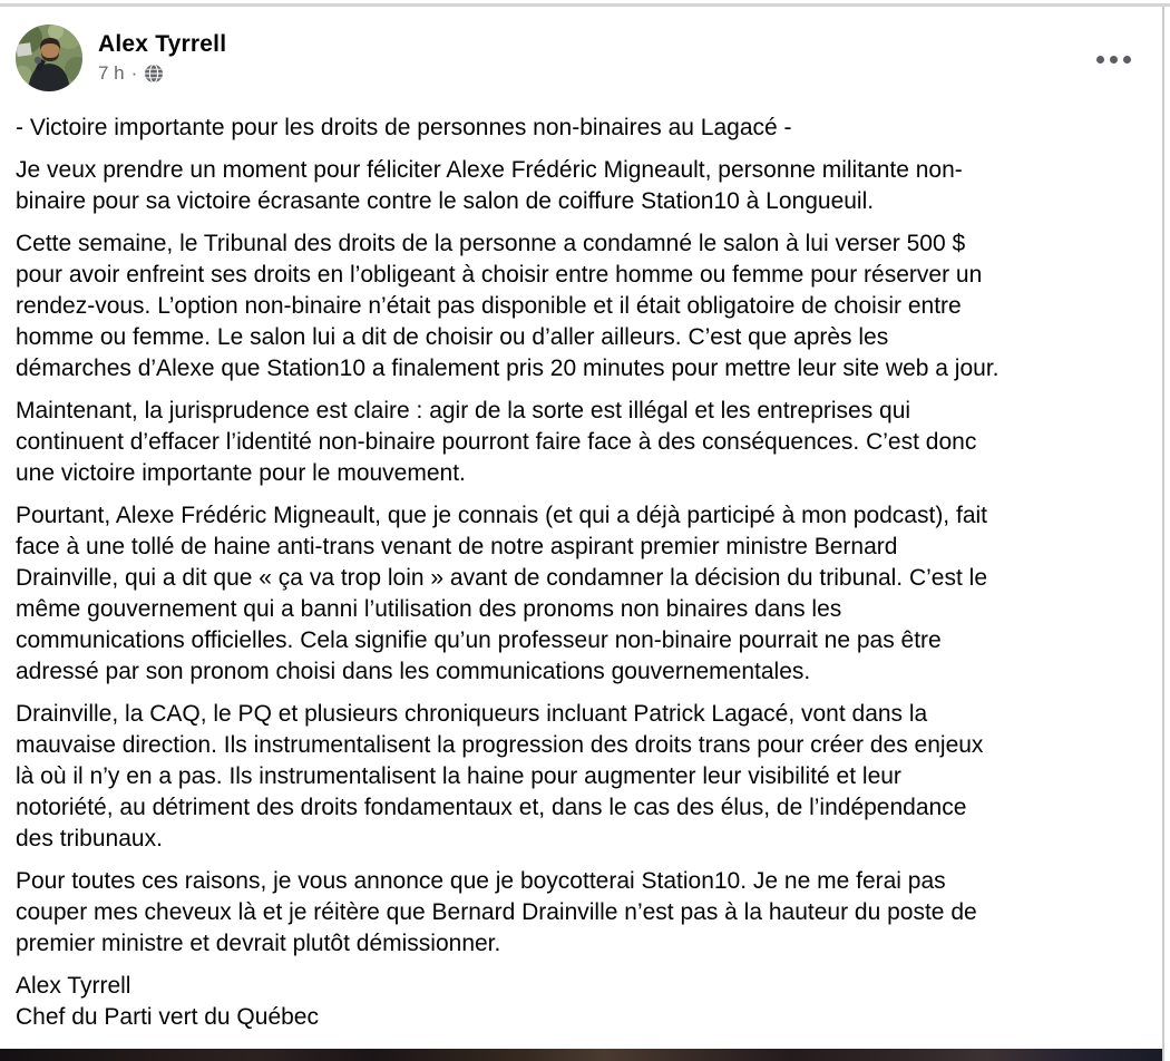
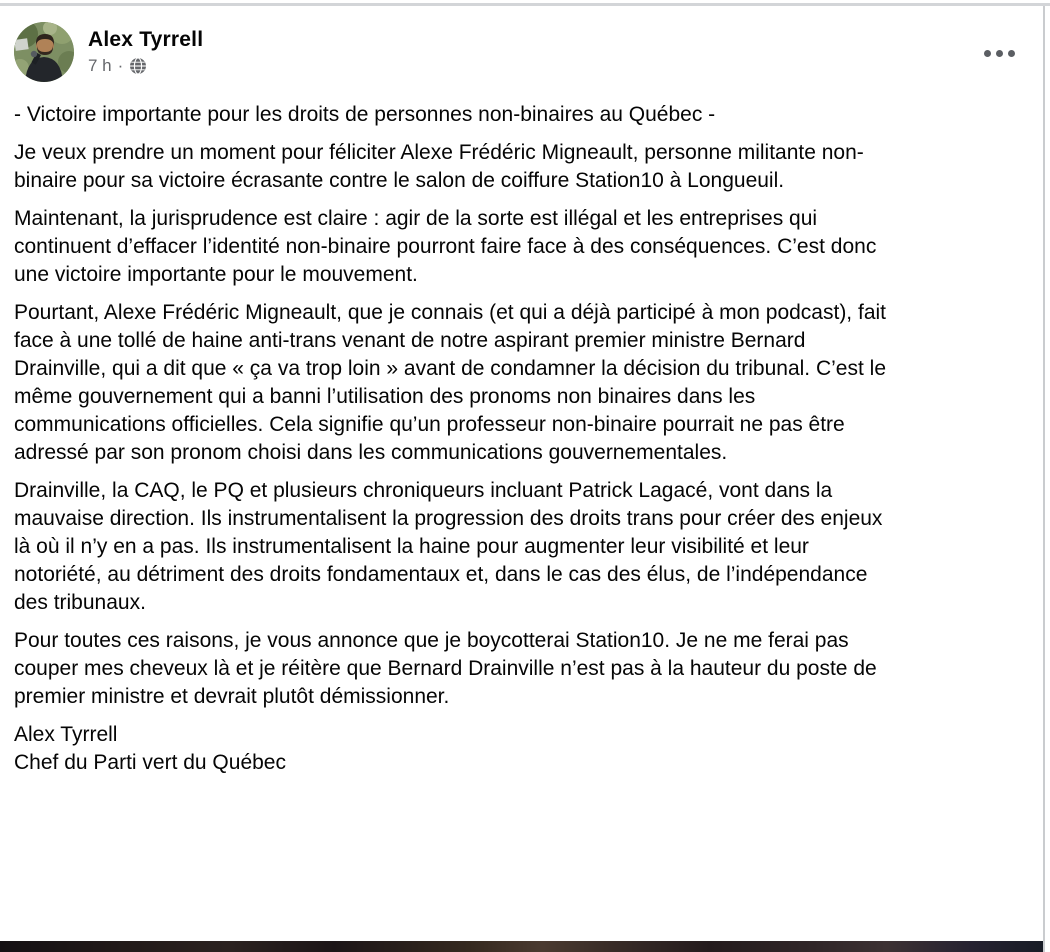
  Alex Tyrrell
  7 h
  ·
- - Victoire importante pour les droits de personnes non-binaires au Lagacé -
+ - Victoire importante pour les droits de personnes non-binaires au Québec -
  Je veux prendre un moment pour féliciter Alexe Frédéric Migneault, personne militante non-
  binaire pour sa victoire écrasante contre le salon de coiffure Station10 à Longueuil.
- Cette semaine, le Tribunal des droits de la personne a condamné le salon à lui verser 500 $
- pour avoir enfreint ses droits en l’obligeant à choisir entre homme ou femme pour réserver un
- rendez-vous. L’option non-binaire n’était pas disponible et il était obligatoire de choisir entre
- homme ou femme. Le salon lui a dit de choisir ou d’aller ailleurs. C’est que après les
- démarches d’Alexe que Station10 a finalement pris 20 minutes pour mettre leur site web a jour.
  Maintenant, la jurisprudence est claire : agir de la sorte est illégal et les entreprises qui
  continuent d’effacer l’identité non-binaire pourront faire face à des conséquences. C’est donc
  une victoire importante pour le mouvement.
  Pourtant, Alexe Frédéric Migneault, que je connais (et qui a déjà participé à mon podcast), fait
  face à une tollé de haine anti-trans venant de notre aspirant premier ministre Bernard
  Drainville, qui a dit que « ça va trop loin » avant de condamner la décision du tribunal. C’est le
  même gouvernement qui a banni l’utilisation des pronoms non binaires dans les
  communications officielles. Cela signifie qu’un professeur non-binaire pourrait ne pas être
  adressé par son pronom choisi dans les communications gouvernementales.
  Drainville, la CAQ, le PQ et plusieurs chroniqueurs incluant Patrick Lagacé, vont dans la
  mauvaise direction. Ils instrumentalisent la progression des droits trans pour créer des enjeux
  là où il n’y en a pas. Ils instrumentalisent la haine pour augmenter leur visibilité et leur
  notoriété, au détriment des droits fondamentaux et, dans le cas des élus, de l’indépendance
  des tribunaux.
  Pour toutes ces raisons, je vous annonce que je boycotterai Station10. Je ne me ferai pas
  couper mes cheveux là et je réitère que Bernard Drainville n’est pas à la hauteur du poste de
  premier ministre et devrait plutôt démissionner.
  Alex Tyrrell
  Chef du Parti vert du Québec
